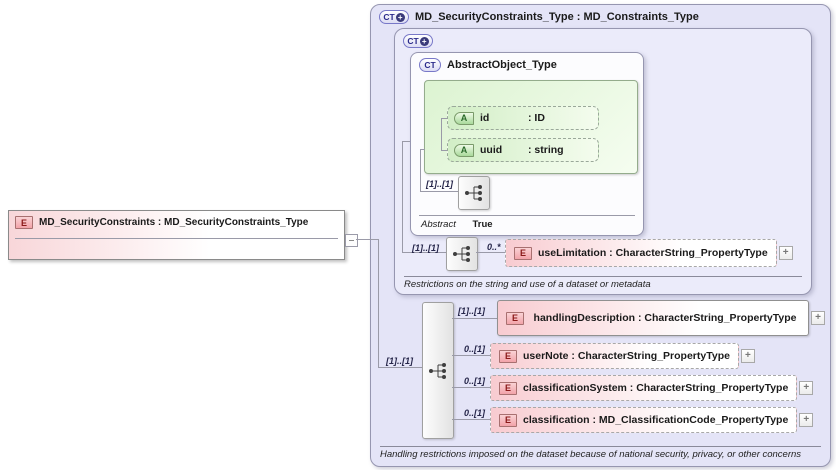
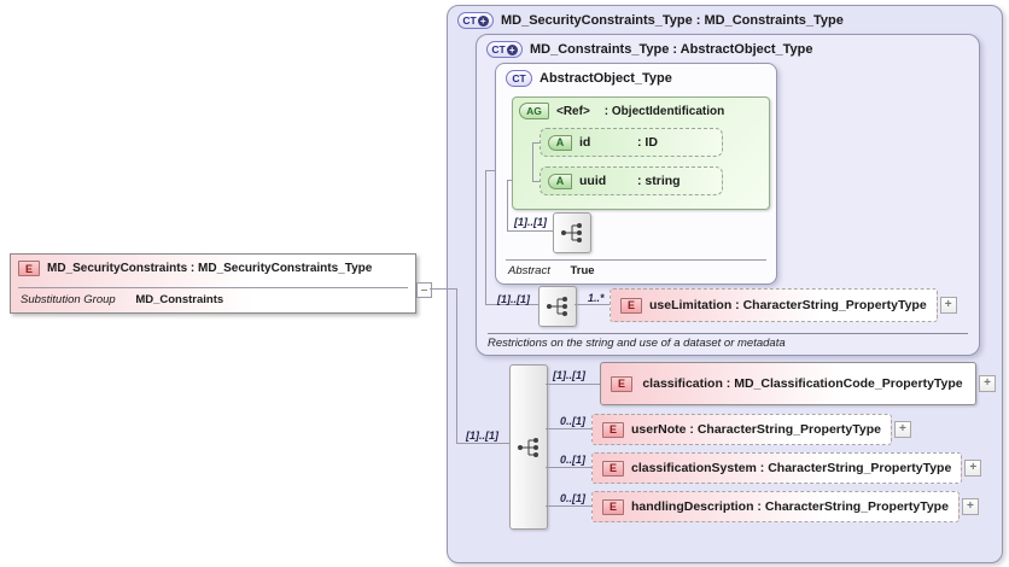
  CT
  +
  MD_SecurityConstraints_Type : MD_Constraints_Type
- Handling restrictions imposed on the dataset because of national security, privacy, or other concerns
  CT
  +
+ MD_Constraints_Type : AbstractObject_Type
  Restrictions on the string and use of a dataset or metadata
  CT
  AbstractObject_Type
  Abstract True
+ AG
+ <Ref>
+ : ObjectIdentification
  A
  id
  : ID
  A
  uuid
  : string
  [1]..[1]
  [1]..[1]
- 0..*
+ 1..*
  E
  useLimitation : CharacterString_PropertyType
  +
  [1]..[1]
  [1]..[1]
  E
- handlingDescription : CharacterString_PropertyType
+ classification : MD_ClassificationCode_PropertyType
  +
  0..[1]
  E
  userNote : CharacterString_PropertyType
  +
  0..[1]
  E
  classificationSystem : CharacterString_PropertyType
  +
  0..[1]
  E
- classification : MD_ClassificationCode_PropertyType
+ handlingDescription : CharacterString_PropertyType
  +
  E
  MD_SecurityConstraints : MD_SecurityConstraints_Type
+ Substitution Group MD_Constraints
